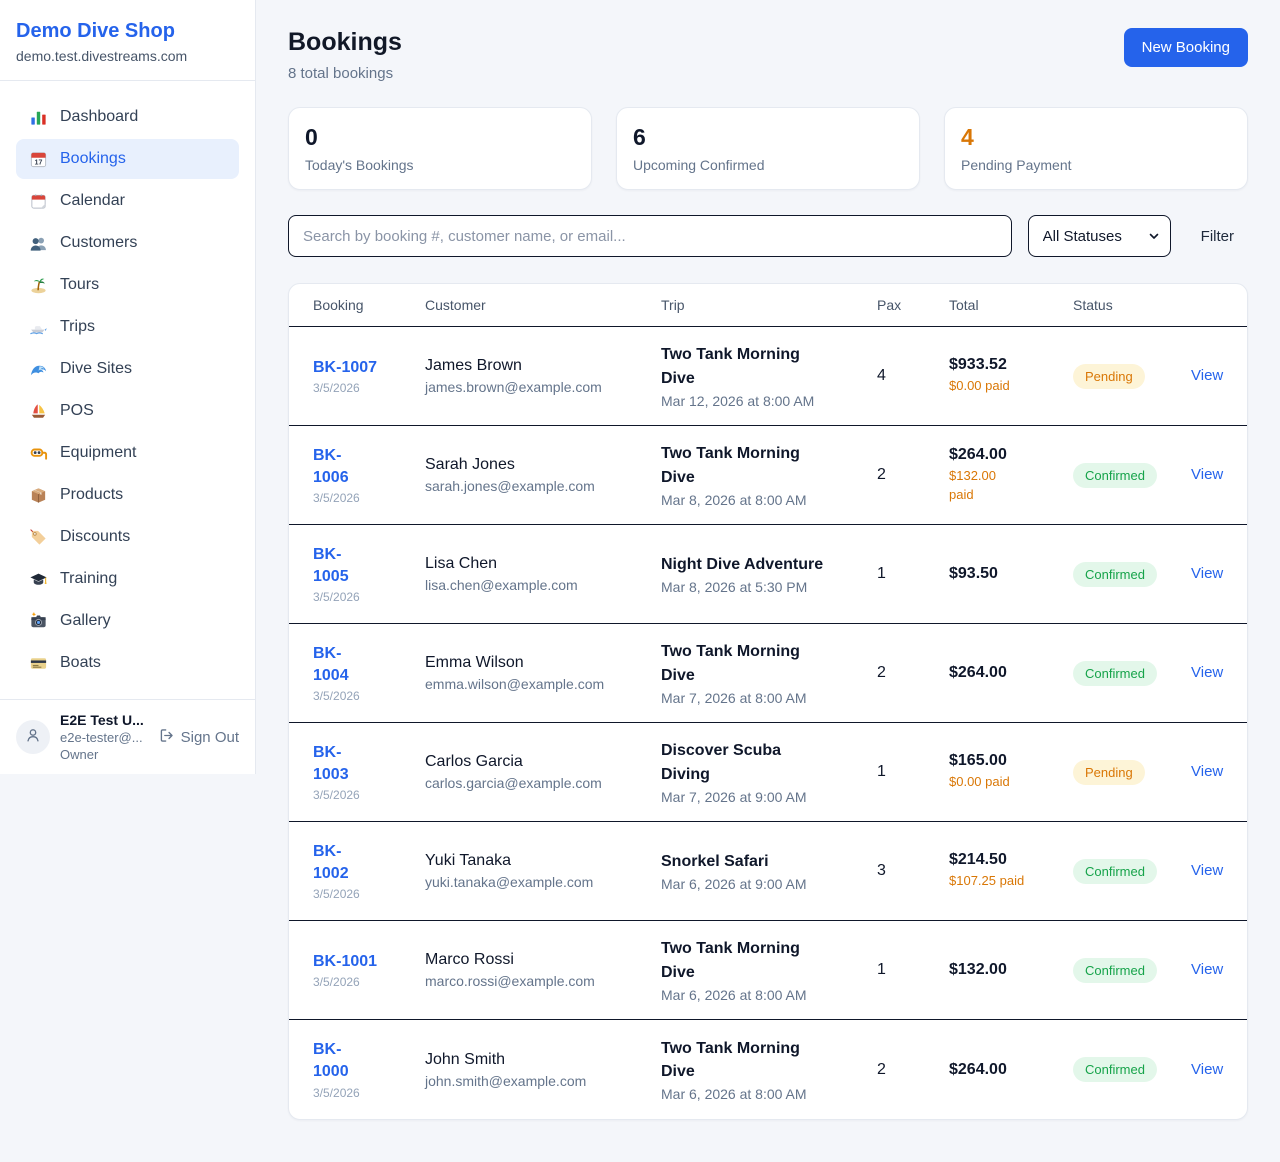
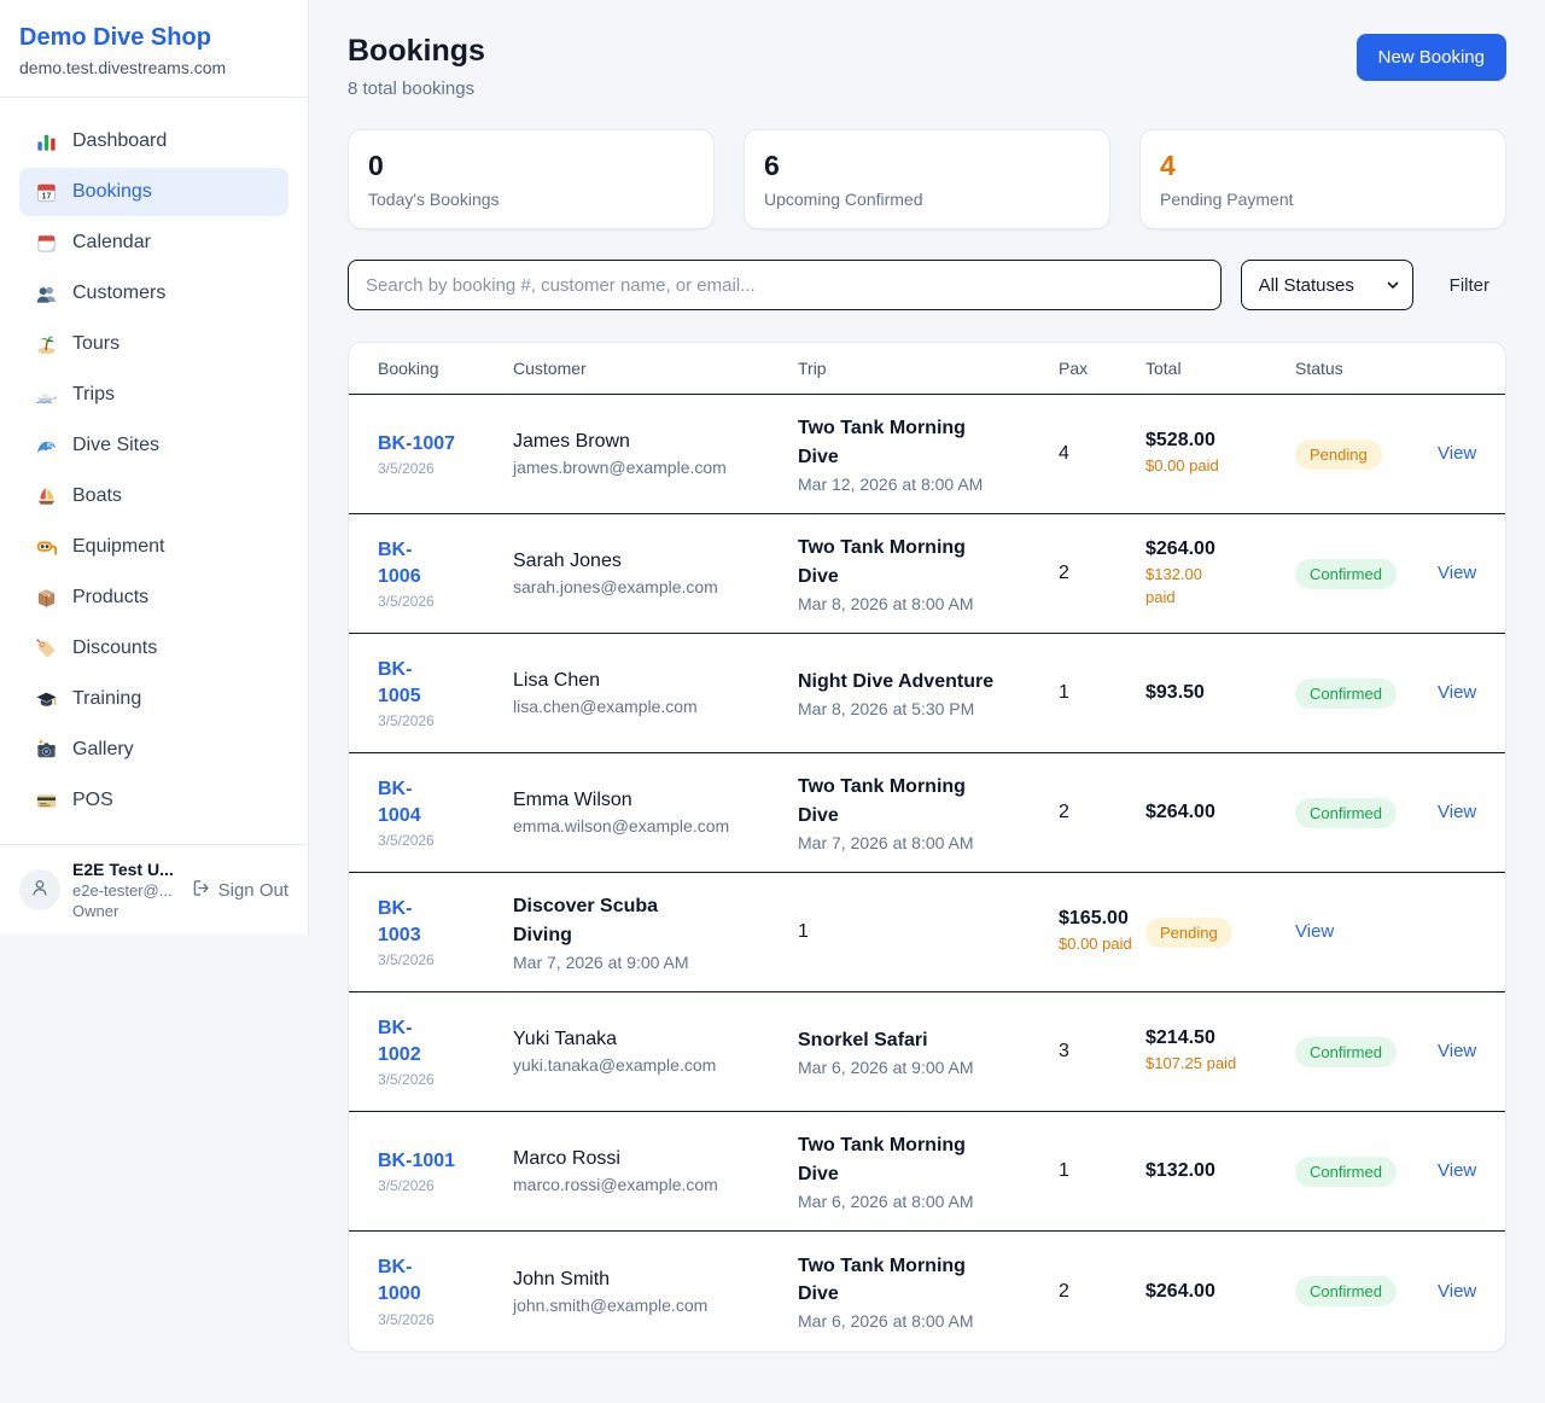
  Demo Dive Shop
  demo.test.divestreams.com
  Dashboard
  17
  Bookings
  Calendar
  Customers
  Tours
  Trips
  Dive Sites
- POS
+ Boats
  Equipment
  Products
  Discounts
  Training
  Gallery
- Boats
+ POS
  E2E Test U...
  e2e-tester@...
  Owner
  Sign Out
  Bookings
  8 total bookings
  New Booking
  0
  Today's Bookings
  6
  Upcoming Confirmed
  4
  Pending Payment
  Search by booking #, customer name, or email...
  All Statuses
  Filter
  Booking
  Customer
  Trip
  Pax
  Total
  Status
  BK-1007
  3/5/2026
  James Brown
  james.brown@example.com
  Two Tank Morning Dive
  Mar 12, 2026 at 8:00 AM
  4
- $933.52
+ $528.00
  $0.00 paid
  Pending
  View
  BK-
  1006
  3/5/2026
  Sarah Jones
  sarah.jones@example.com
  Two Tank Morning Dive
  Mar 8, 2026 at 8:00 AM
  2
  $264.00
  $132.00
  paid
  Confirmed
  View
  BK-
  1005
  3/5/2026
  Lisa Chen
  lisa.chen@example.com
  Night Dive Adventure
  Mar 8, 2026 at 5:30 PM
  1
  $93.50
  Confirmed
  View
  BK-
  1004
  3/5/2026
  Emma Wilson
  emma.wilson@example.com
  Two Tank Morning Dive
  Mar 7, 2026 at 8:00 AM
  2
  $264.00
  Confirmed
  View
  BK-
  1003
  3/5/2026
- Carlos Garcia
- carlos.garcia@example.com
  Discover Scuba Diving
  Mar 7, 2026 at 9:00 AM
  1
  $165.00
  $0.00 paid
  Pending
  View
  BK-
  1002
  3/5/2026
  Yuki Tanaka
  yuki.tanaka@example.com
  Snorkel Safari
  Mar 6, 2026 at 9:00 AM
  3
  $214.50
  $107.25 paid
  Confirmed
  View
  BK-1001
  3/5/2026
  Marco Rossi
  marco.rossi@example.com
  Two Tank Morning Dive
  Mar 6, 2026 at 8:00 AM
  1
  $132.00
  Confirmed
  View
  BK-
  1000
  3/5/2026
  John Smith
  john.smith@example.com
  Two Tank Morning Dive
  Mar 6, 2026 at 8:00 AM
  2
  $264.00
  Confirmed
  View
